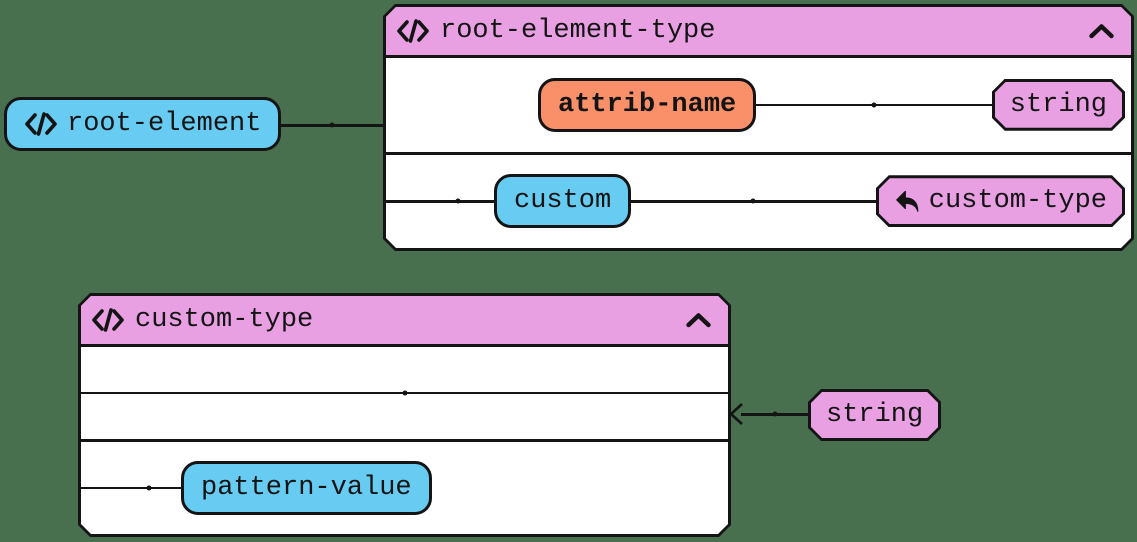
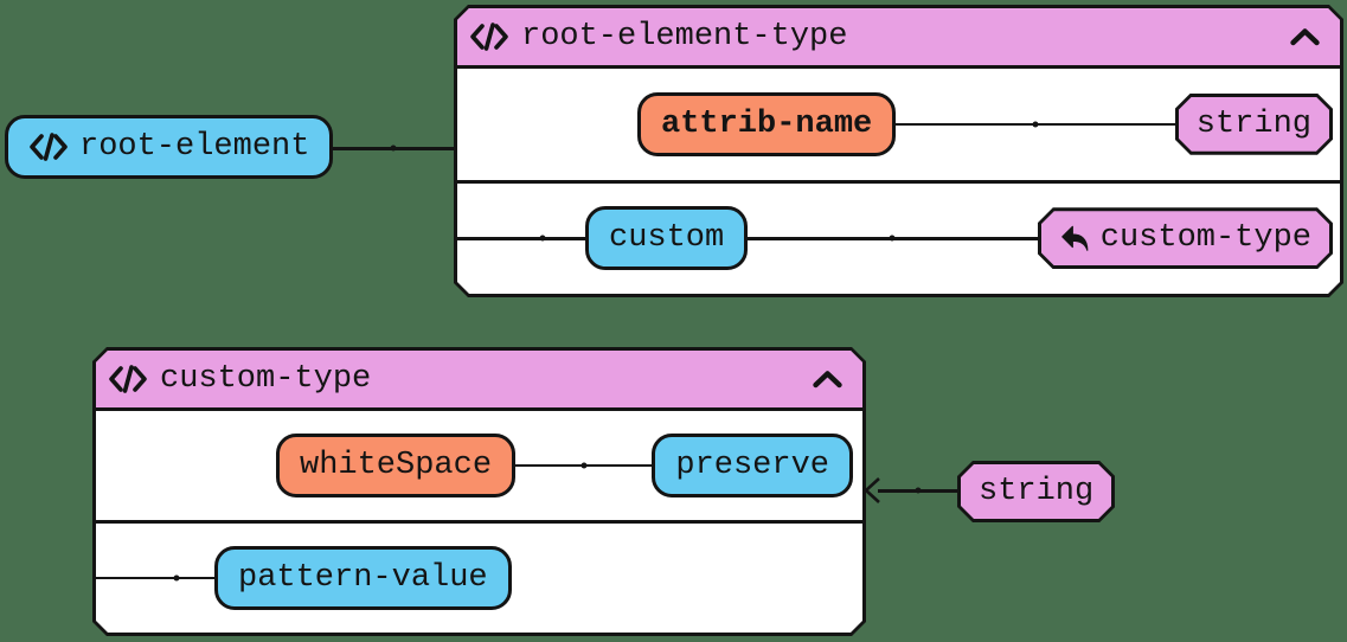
  root-element
  root-element-type
  attrib-name
  string
  custom
  custom-type
  custom-type
+ whiteSpace
+ preserve
  pattern-value
  string
